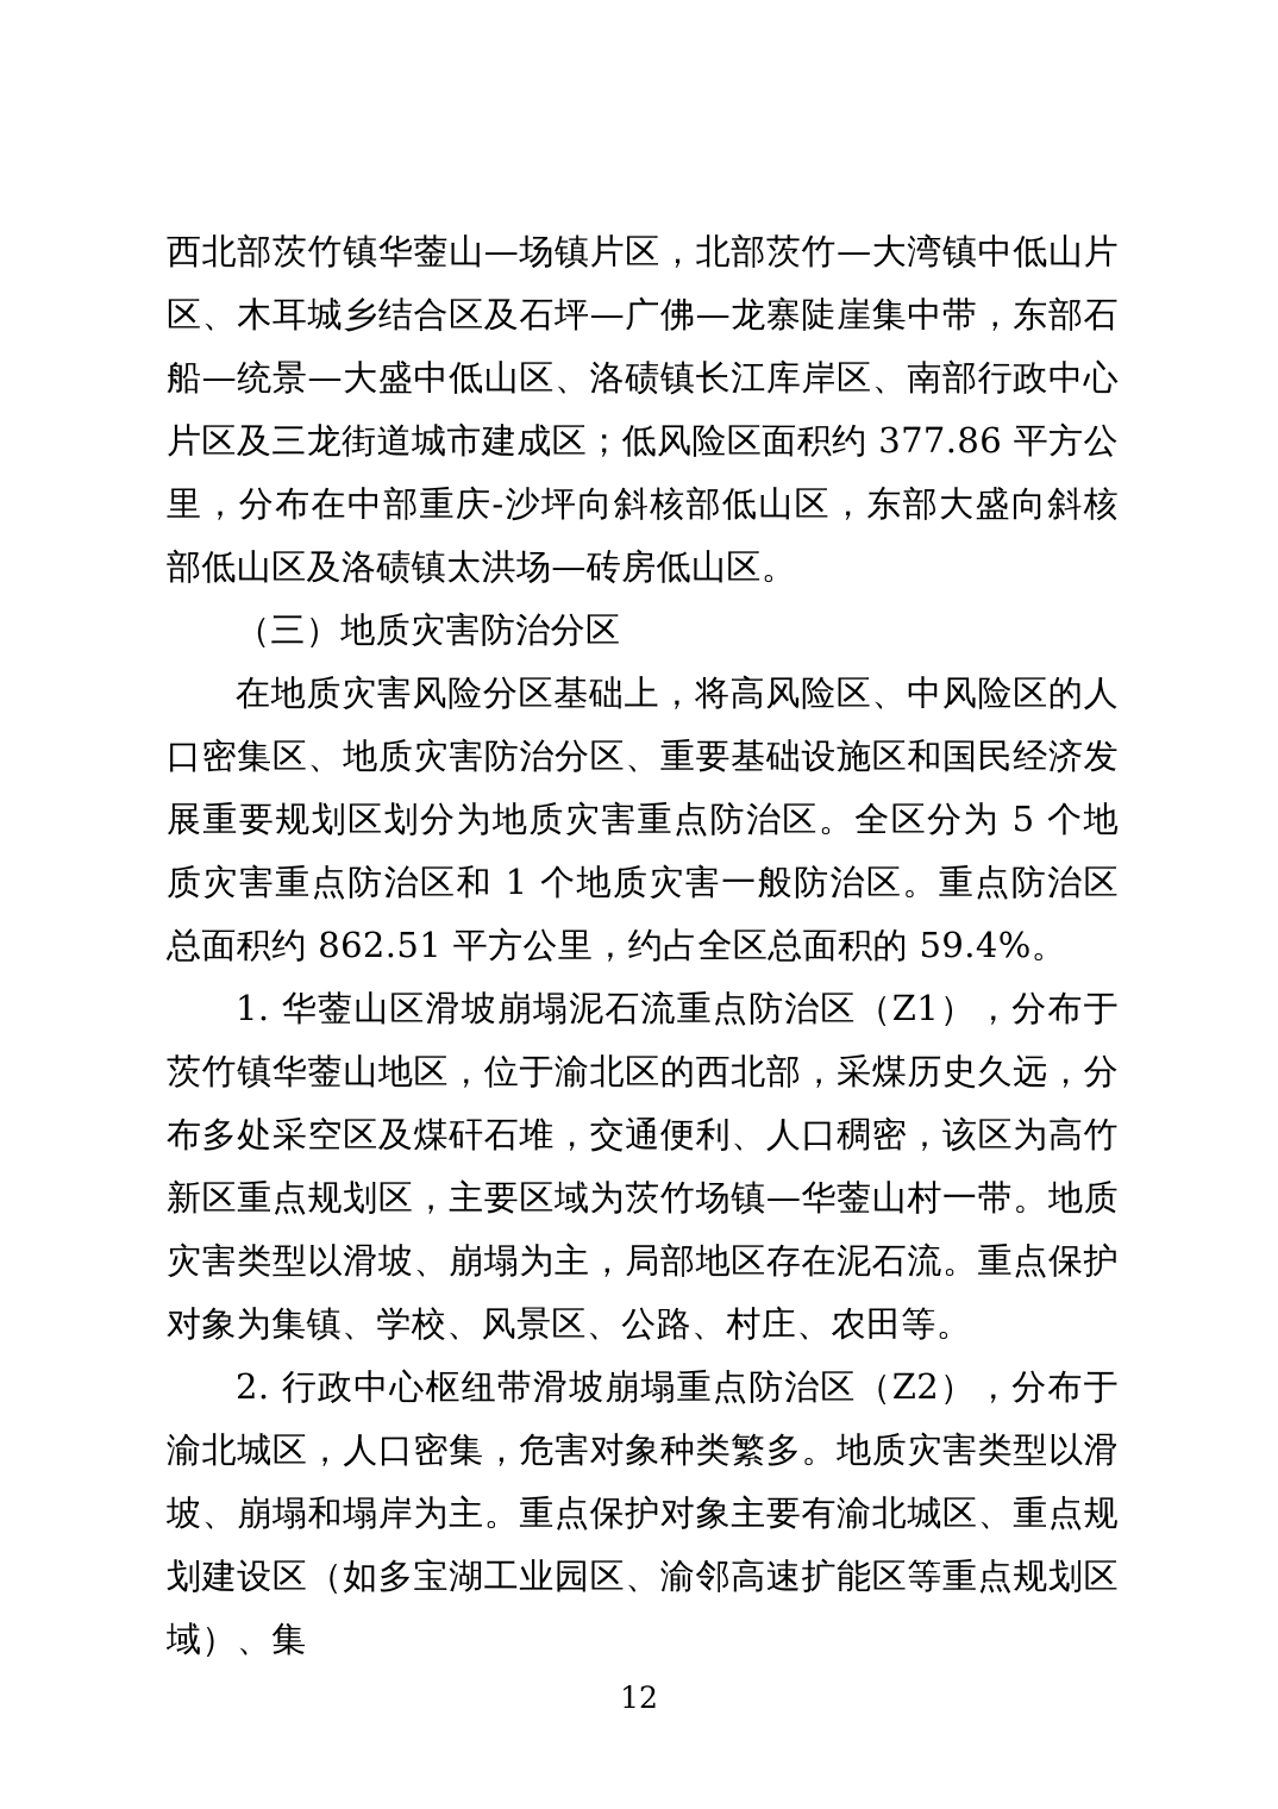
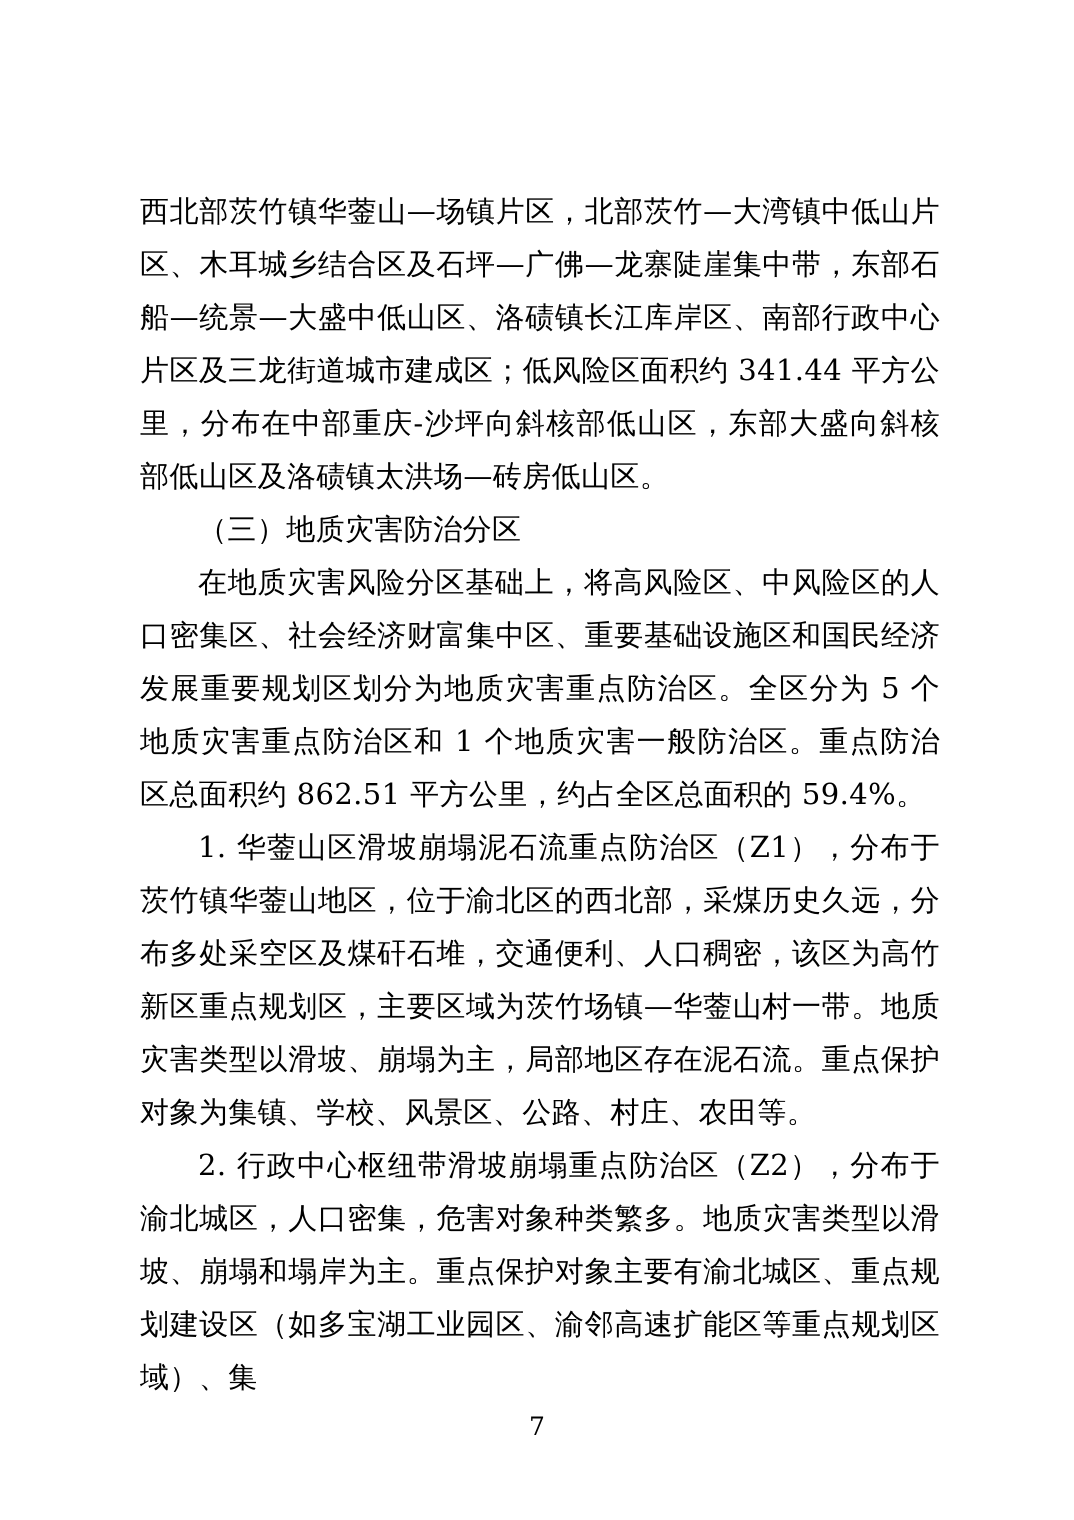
- 西北部茨竹镇华蓥山—场镇片区，北部茨竹—大湾镇中低山片区、木耳城乡结合区及石坪—广佛—龙寨陡崖集中带，东部石船—统景—大盛中低山区、洛碛镇长江库岸区、南部行政中心片区及三龙街道城市建成区；低风险区面积约 377.86 平方公里，分布在中部重庆-沙坪向斜核部低山区，东部大盛向斜核部低山区及洛碛镇太洪场—砖房低山区。
+ 西北部茨竹镇华蓥山—场镇片区，北部茨竹—大湾镇中低山片区、木耳城乡结合区及石坪—广佛—龙寨陡崖集中带，东部石船—统景—大盛中低山区、洛碛镇长江库岸区、南部行政中心片区及三龙街道城市建成区；低风险区面积约 341.44 平方公里，分布在中部重庆-沙坪向斜核部低山区，东部大盛向斜核部低山区及洛碛镇太洪场—砖房低山区。
  （三）地质灾害防治分区
- 在地质灾害风险分区基础上，将高风险区、中风险区的人口密集区、地质灾害防治分区、重要基础设施区和国民经济发展重要规划区划分为地质灾害重点防治区。全区分为 5 个地质灾害重点防治区和 1 个地质灾害一般防治区。重点防治区总面积约 862.51 平方公里，约占全区总面积的 59.4%。
+ 在地质灾害风险分区基础上，将高风险区、中风险区的人口密集区、社会经济财富集中区、重要基础设施区和国民经济发展重要规划区划分为地质灾害重点防治区。全区分为 5 个地质灾害重点防治区和 1 个地质灾害一般防治区。重点防治区总面积约 862.51 平方公里，约占全区总面积的 59.4%。
  1. 华蓥山区滑坡崩塌泥石流重点防治区（Z1），分布于茨竹镇华蓥山地区，位于渝北区的西北部，采煤历史久远，分布多处采空区及煤矸石堆，交通便利、人口稠密，该区为高竹新区重点规划区，主要区域为茨竹场镇—华蓥山村一带。地质灾害类型以滑坡、崩塌为主，局部地区存在泥石流。重点保护对象为集镇、学校、风景区、公路、村庄、农田等。
  2. 行政中心枢纽带滑坡崩塌重点防治区（Z2），分布于渝北城区，人口密集，危害对象种类繁多。地质灾害类型以滑坡、崩塌和塌岸为主。重点保护对象主要有渝北城区、重点规划建设区（如多宝湖工业园区、渝邻高速扩能区等重点规划区域）、集
- 12
+ 7
